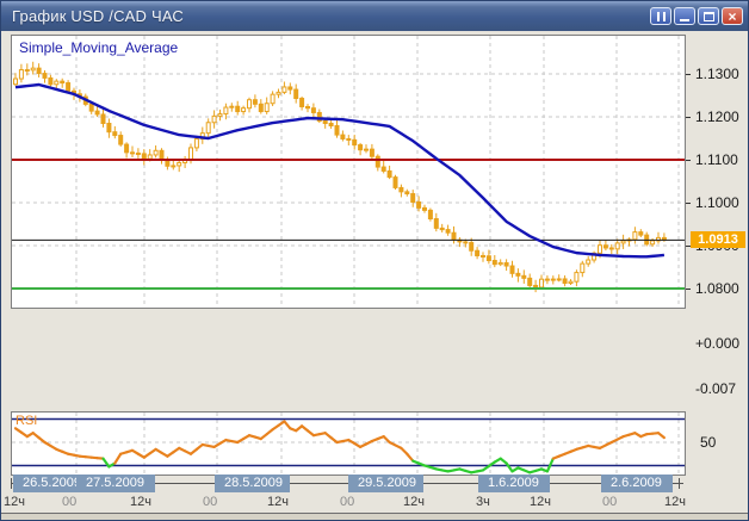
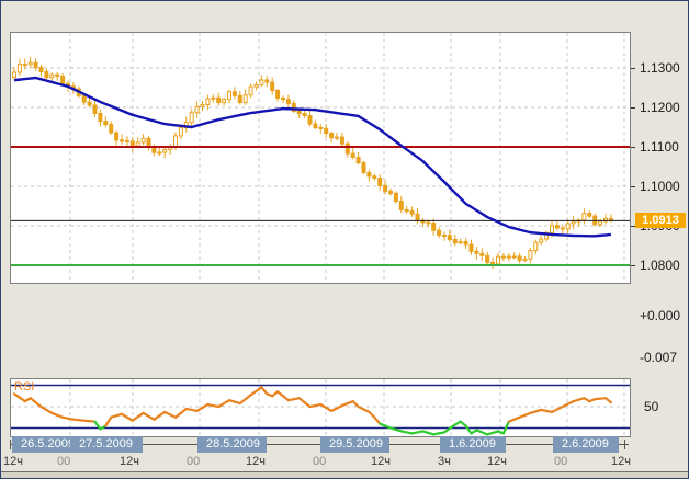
- График USD /CAD ЧАС
- ×
- Simple_Moving_Average
  RSI
  1.0913
  +0.000
  -0.007
  50
  1.1300
  1.1200
  1.1100
  1.1000
  1.0800
  26.5.200
  27.5.2009
  28.5.2009
  29.5.2009
  1.6.2009
  2.6.2009
  12ч
  00
  12ч
  00
  12ч
  00
  12ч
  3ч
  12ч
  00
  12ч
